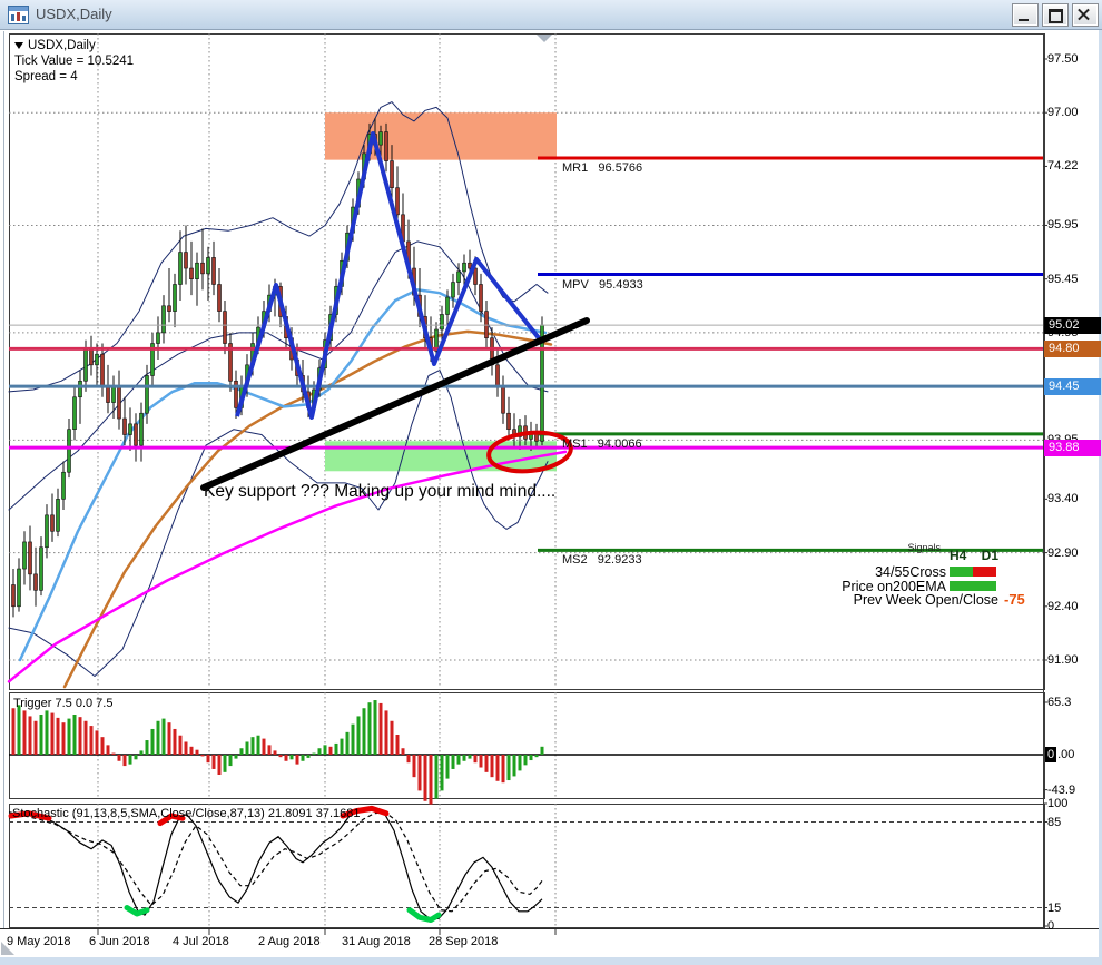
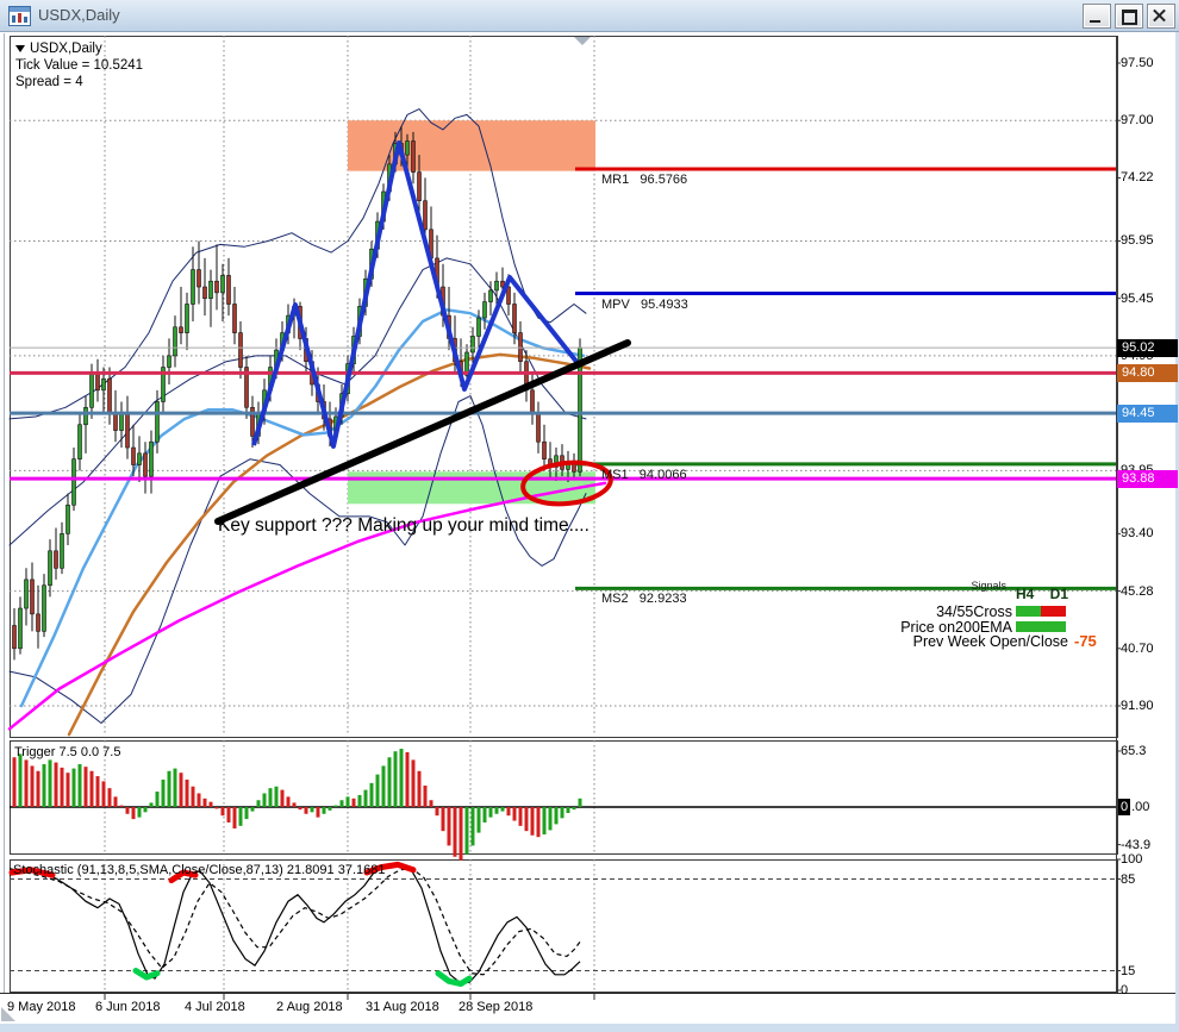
  USDX,Daily
  USDX,Daily
  Tick Value = 10.5241
  Spread = 4
- Key support ??? Making up your mind mind....
+ Key support ??? Making up your mind time....
  MR1 96.5766
  MPV 95.4933
  MS1 94.0066
  MS2 92.9233
  Signals
  H4
  D1
  34/55Cross
  Price on200EMA
  Prev Week Open/Close
  -75
  Trigger 7.5 0.0 7.5
  Stochastic (91,13,8,5,SMA,Close/Close,87,13) 21.8091 37.1681
  97.50
  97.00
  74.22
  95.95
  95.45
  93.40
- 92.90
+ 45.28
- 92.40
+ 40.70
  91.90
  65.3
  0
  .00
  -43.9
  100
  85
  15
  0
  95.02
  94.80
  94.45
  93.88
  9 May 2018
  6 Jun 2018
  4 Jul 2018
  2 Aug 2018
  31 Aug 2018
  28 Sep 2018
